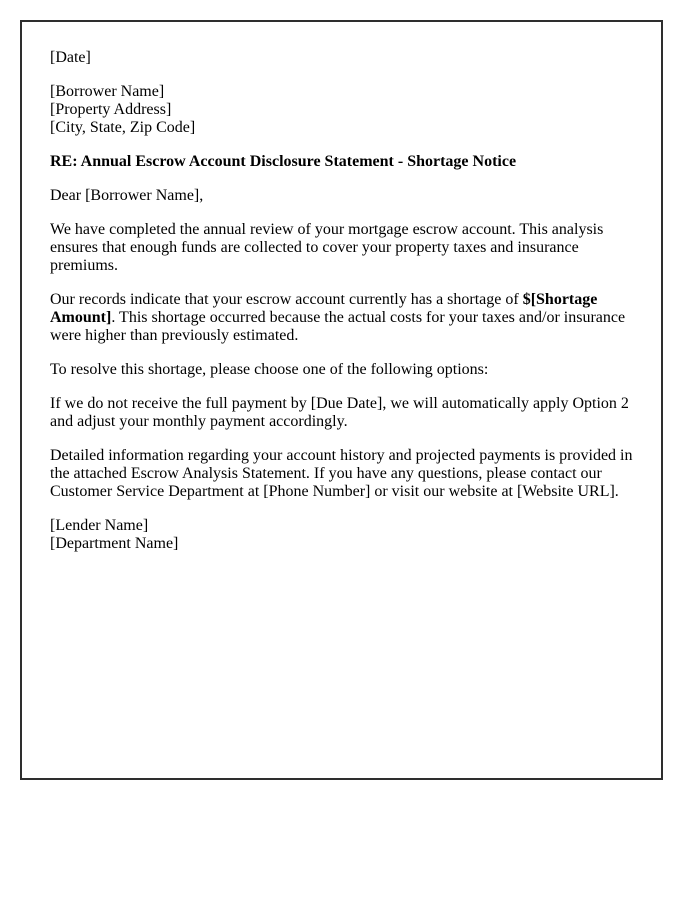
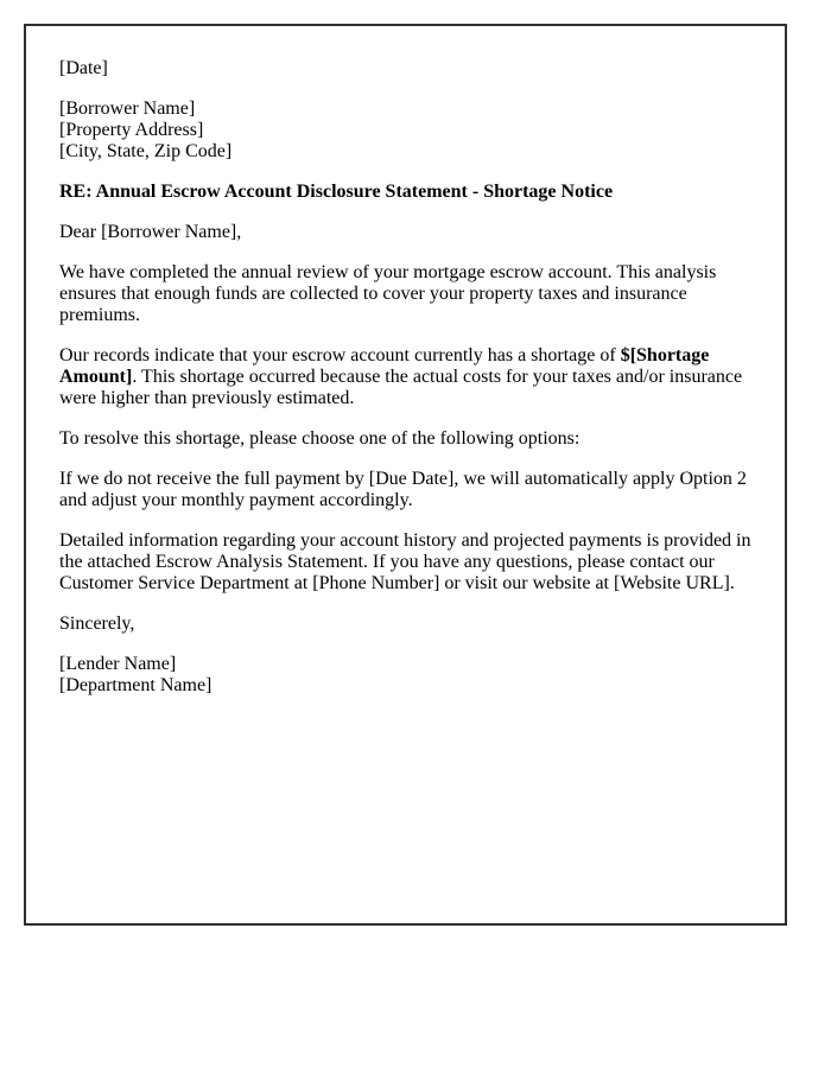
  [Date]
  [Borrower Name]
  [Property Address]
  [City, State, Zip Code]
  RE: Annual Escrow Account Disclosure Statement - Shortage Notice
  Dear [Borrower Name],
  We have completed the annual review of your mortgage escrow account. This analysis ensures that enough funds are collected to cover your property taxes and insurance premiums.
  Our records indicate that your escrow account currently has a shortage of $[Shortage Amount]. This shortage occurred because the actual costs for your taxes and/or insurance were higher than previously estimated.
  To resolve this shortage, please choose one of the following options:
  If we do not receive the full payment by [Due Date], we will automatically apply Option 2 and adjust your monthly payment accordingly.
  Detailed information regarding your account history and projected payments is provided in the attached Escrow Analysis Statement. If you have any questions, please contact our Customer Service Department at [Phone Number] or visit our website at [Website URL].
+ Sincerely,
  [Lender Name]
  [Department Name]
